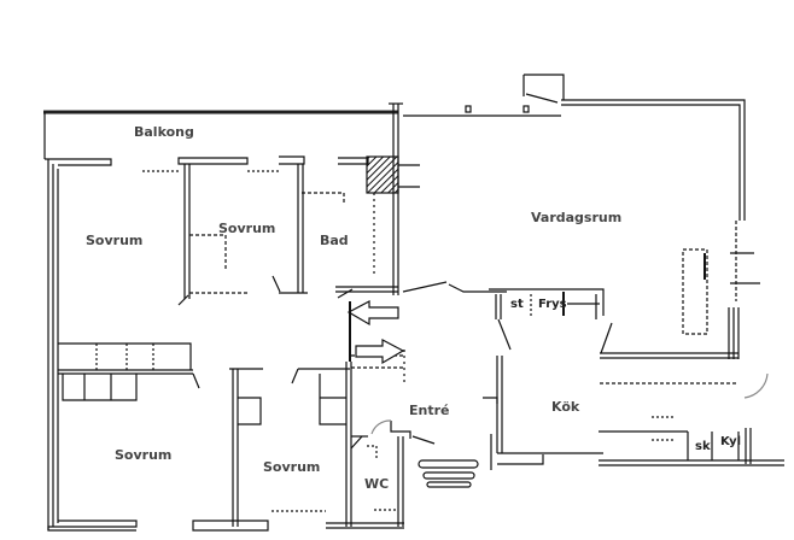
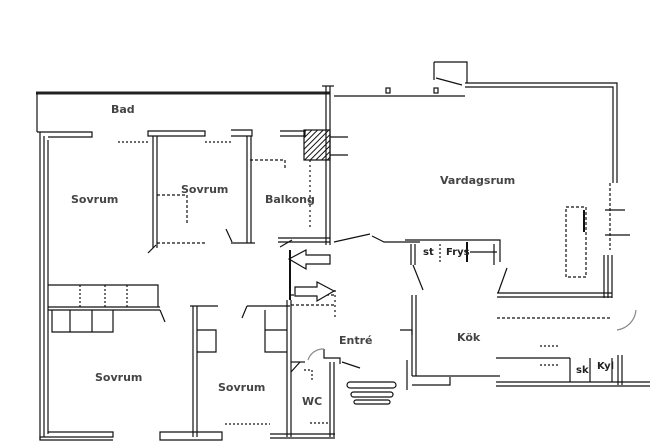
- Balkong
+ Bad
  Sovrum
  Sovrum
- Bad
+ Balkong
  Vardagsrum
  Sovrum
  Sovrum
  Entré
  WC
  Kök
  st
  Frys
  sk
  Kyl
